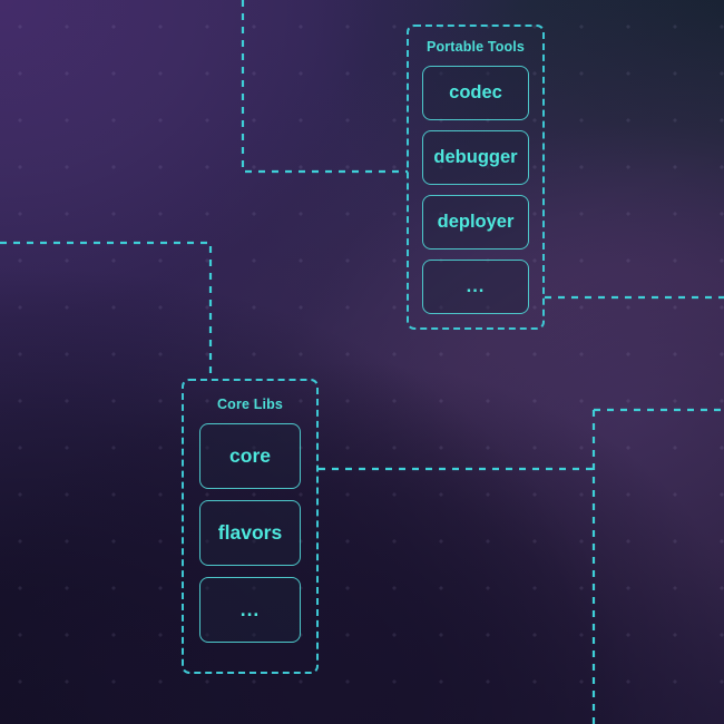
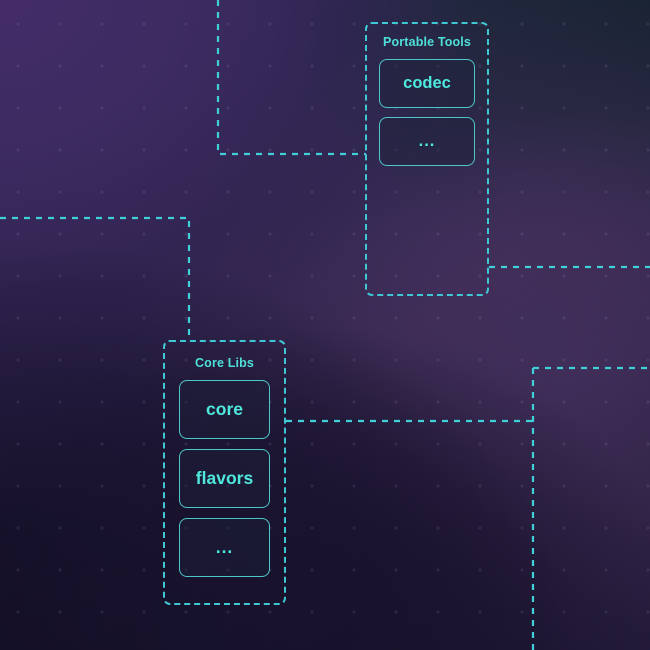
  Portable Tools
  codec
- debugger
- deployer
  ...
  Core Libs
  core
  flavors
  ...
